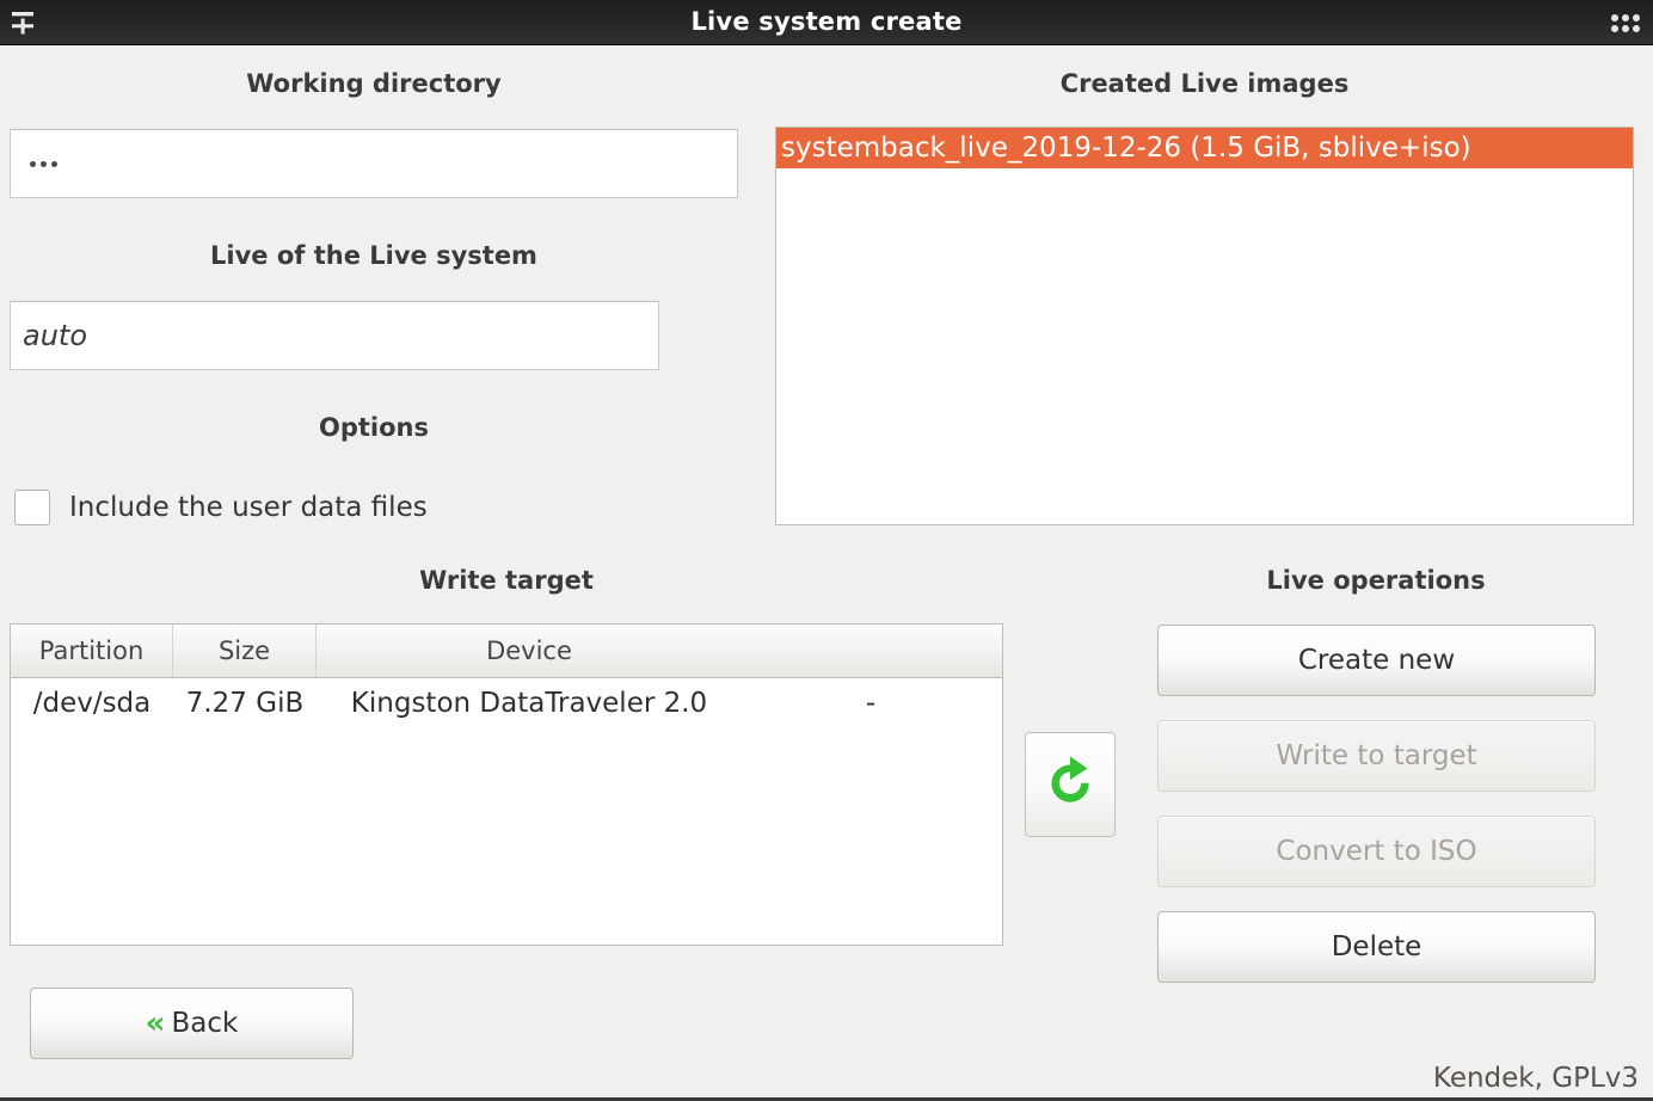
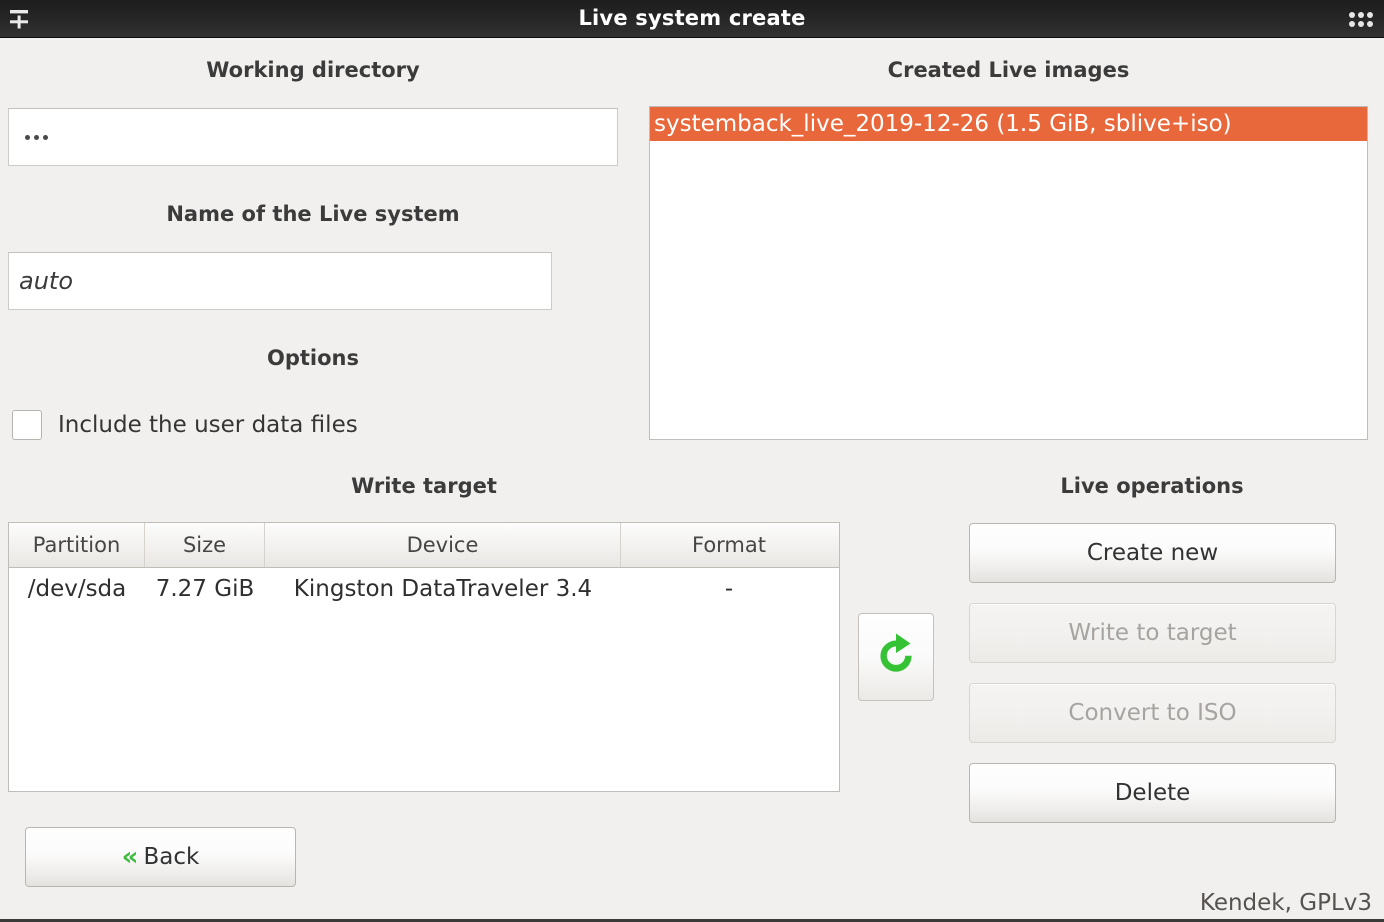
  Live system create
  Working directory
- Live of the Live system
+ Name of the Live system
  auto
  Options
  Include the user data files
  Created Live images
  systemback_live_2019-12-26 (1.5 GiB, sblive+iso)
  Write target
  Partition
  Size
  Device
+ Format
  /dev/sda
  7.27 GiB
- Kingston DataTraveler 2.0
+ Kingston DataTraveler 3.4
  -
  Live operations
  Create new
  Write to target
  Convert to ISO
  Delete
  «
  Back
  Kendek, GPLv3
